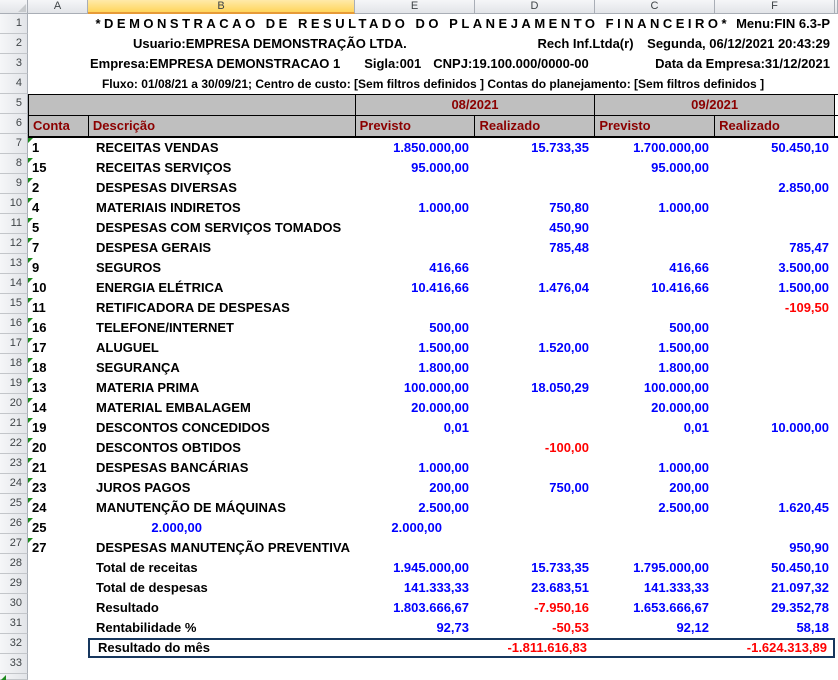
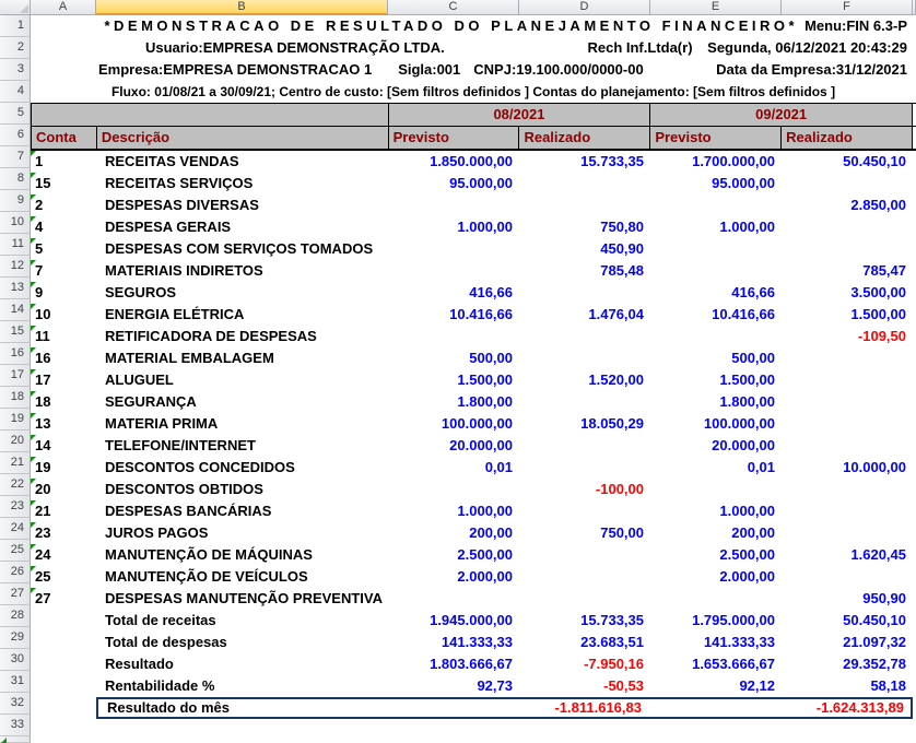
  A
  B
- E
+ C
  D
- C
+ E
  F
  1
  2
  3
  4
  5
  6
  7
  8
  9
  10
  11
  12
  13
  14
  15
  16
  17
  18
  19
  20
  21
  22
  23
  24
  25
  26
  27
  28
  29
  30
  31
  32
  33
  *DEMONSTRACAO DE RESULTADO DO PLANEJAMENTO FINANCEIRO*
  Menu:FIN 6.3-P
  Usuario:EMPRESA DEMONSTRAÇÃO LTDA.
  Rech Inf.Ltda(r) Segunda, 06/12/2021 20:43:29
  Empresa:EMPRESA DEMONSTRACAO 1
  Sigla:001
  CNPJ:19.100.000/0000-00
  Data da Empresa:31/12/2021
  Fluxo: 01/08/21 a 30/09/21; Centro de custo: [Sem filtros definidos ] Contas do planejamento: [Sem filtros definidos ]
  08/2021
  09/2021
  Conta
  Descrição
  Previsto
  Realizado
  Previsto
  Realizado
  1
  RECEITAS VENDAS
  1.850.000,00
  15.733,35
  1.700.000,00
  50.450,10
  15
  RECEITAS SERVIÇOS
  95.000,00
  95.000,00
  2
  DESPESAS DIVERSAS
  2.850,00
  4
- MATERIAIS INDIRETOS
+ DESPESA GERAIS
  1.000,00
  750,80
  1.000,00
  5
  DESPESAS COM SERVIÇOS TOMADOS
  450,90
  7
- DESPESA GERAIS
+ MATERIAIS INDIRETOS
  785,48
  785,47
  9
  SEGUROS
  416,66
  416,66
  3.500,00
  10
  ENERGIA ELÉTRICA
  10.416,66
  1.476,04
  10.416,66
  1.500,00
  11
  RETIFICADORA DE DESPESAS
  -109,50
  16
- TELEFONE/INTERNET
+ MATERIAL EMBALAGEM
  500,00
  500,00
  17
  ALUGUEL
  1.500,00
  1.520,00
  1.500,00
  18
  SEGURANÇA
  1.800,00
  1.800,00
  13
  MATERIA PRIMA
  100.000,00
  18.050,29
  100.000,00
  14
- MATERIAL EMBALAGEM
+ TELEFONE/INTERNET
  20.000,00
  20.000,00
  19
  DESCONTOS CONCEDIDOS
  0,01
  0,01
  10.000,00
  20
  DESCONTOS OBTIDOS
  -100,00
  21
  DESPESAS BANCÁRIAS
  1.000,00
  1.000,00
  23
  JUROS PAGOS
  200,00
  750,00
  200,00
  24
  MANUTENÇÃO DE MÁQUINAS
  2.500,00
  2.500,00
  1.620,45
  25
+ MANUTENÇÃO DE VEÍCULOS
  2.000,00
  2.000,00
  27
  DESPESAS MANUTENÇÃO PREVENTIVA
  950,90
  Total de receitas
  1.945.000,00
  15.733,35
  1.795.000,00
  50.450,10
  Total de despesas
  141.333,33
  23.683,51
  141.333,33
  21.097,32
  Resultado
  1.803.666,67
  -7.950,16
  1.653.666,67
  29.352,78
  Rentabilidade %
  92,73
  -50,53
  92,12
  58,18
  Resultado do mês
  -1.811.616,83
  -1.624.313,89
